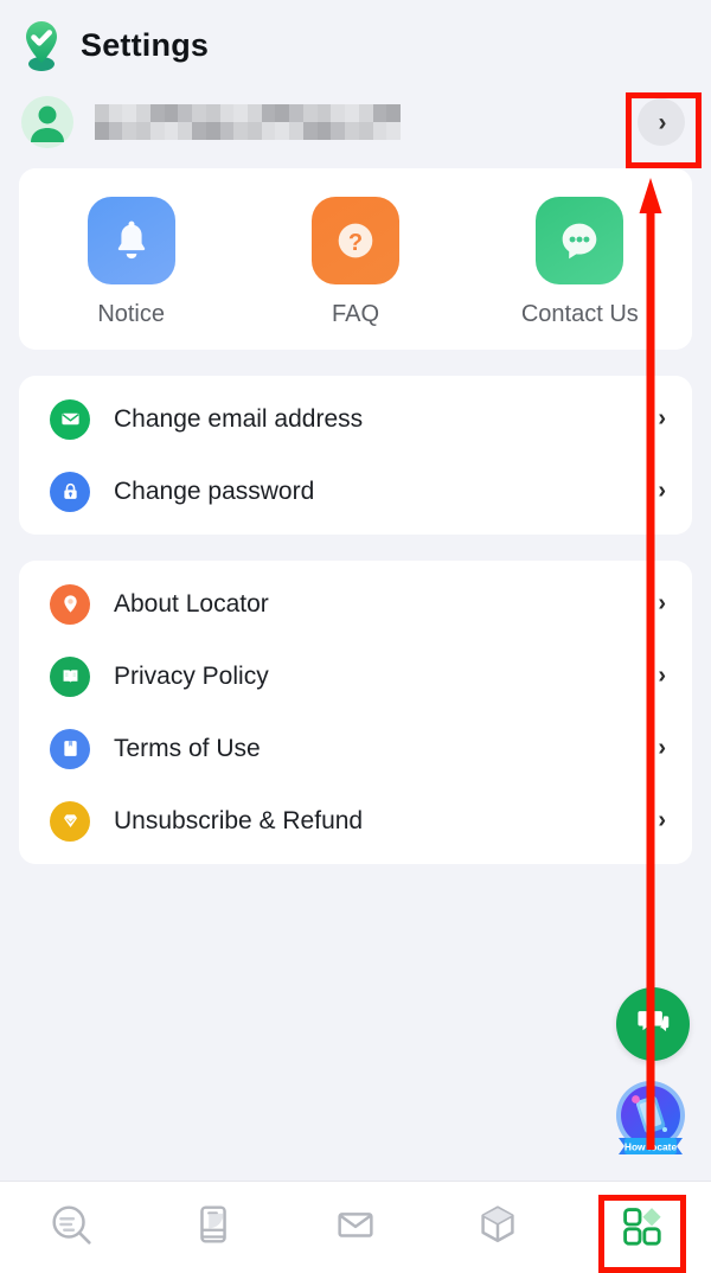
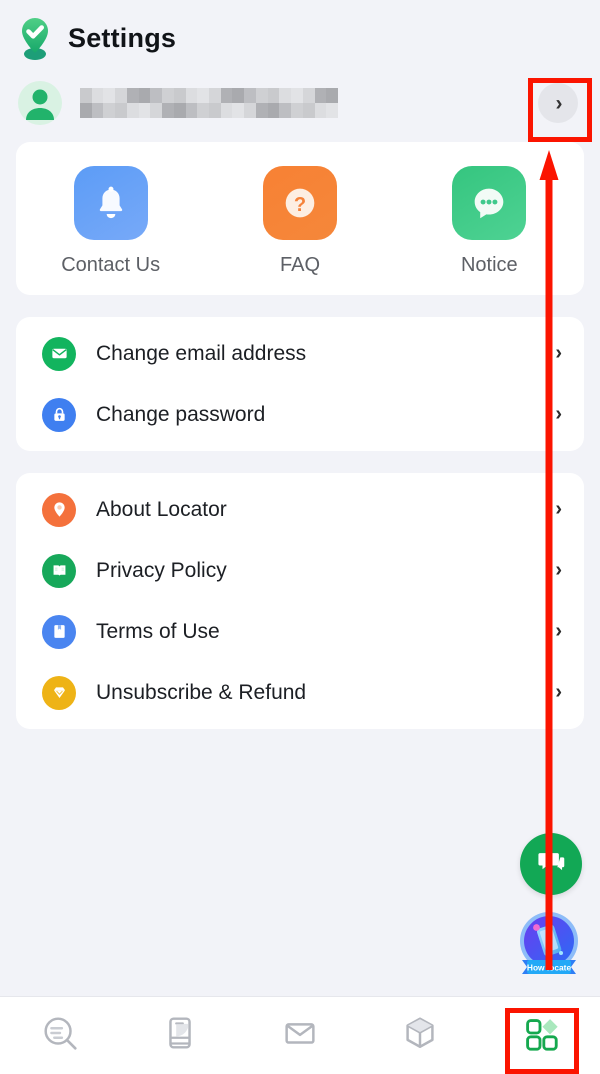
  Settings
  ›
- Notice
+ Contact Us
  ?
  FAQ
- Contact Us
+ Notice
  Change email address
  ›
  Change password
  ›
  About Locator
  ›
  Privacy Policy
  ›
  Terms of Use
  ›
  Unsubscribe & Refund
  ›
  Howcate
